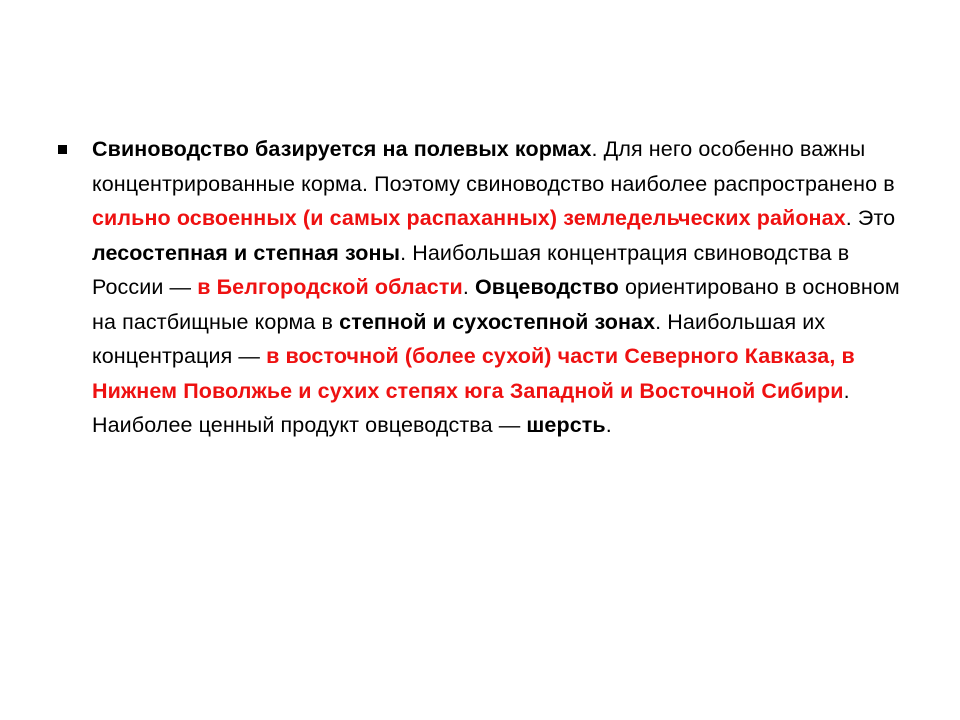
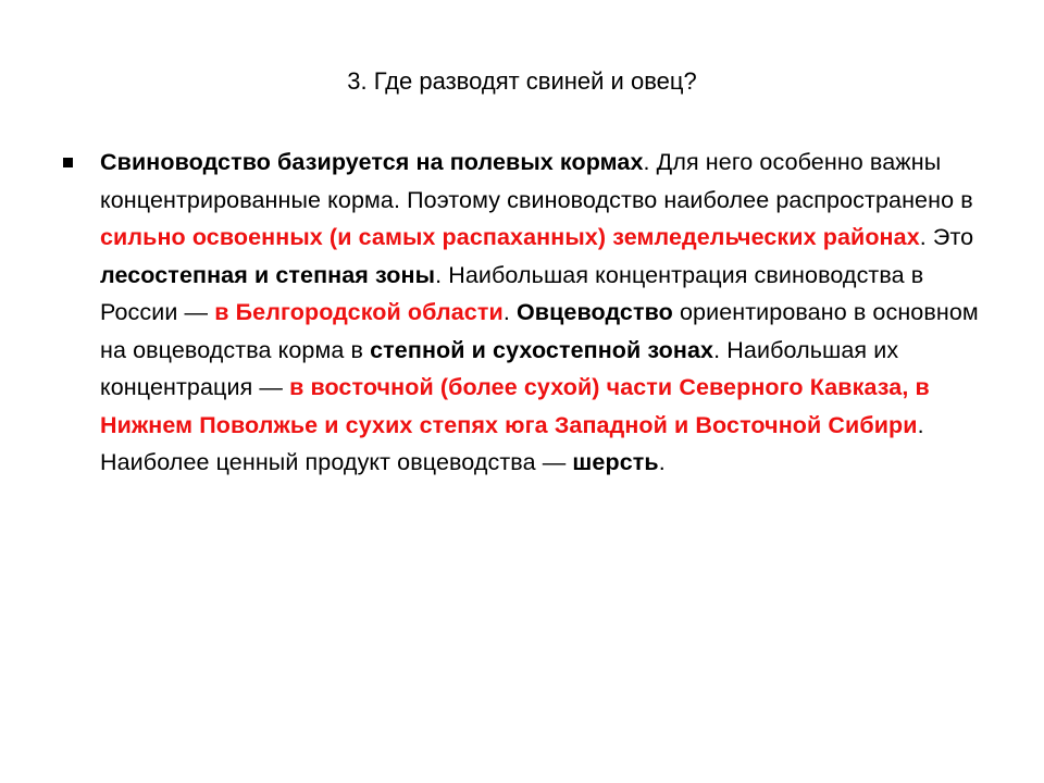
+ 3. Где разводят свиней и овец?
- Свиноводство базируется на полевых кормах. Для него особенно важны концентрированные корма. Поэтому свиноводство наиболее распространено в сильно освоенных (и самых распаханных) земледельческих районах. Это лесостепная и степная зоны. Наибольшая концентрация свиноводства в России — в Белгородской области. Овцеводство ориентировано в основном на пастбищные корма в степной и сухостепной зонах. Наибольшая их концентрация — в восточной (более сухой) части Северного Кавказа, в Нижнем Поволжье и сухих степях юга Западной и Восточной Сибири. Наиболее ценный продукт овцеводства — шерсть.
+ Свиноводство базируется на полевых кормах. Для него особенно важны концентрированные корма. Поэтому свиноводство наиболее распространено в сильно освоенных (и самых распаханных) земледельческих районах. Это лесостепная и степная зоны. Наибольшая концентрация свиноводства в России — в Белгородской области. Овцеводство ориентировано в основном на овцеводства корма в степной и сухостепной зонах. Наибольшая их концентрация — в восточной (более сухой) части Северного Кавказа, в Нижнем Поволжье и сухих степях юга Западной и Восточной Сибири. Наиболее ценный продукт овцеводства — шерсть.
